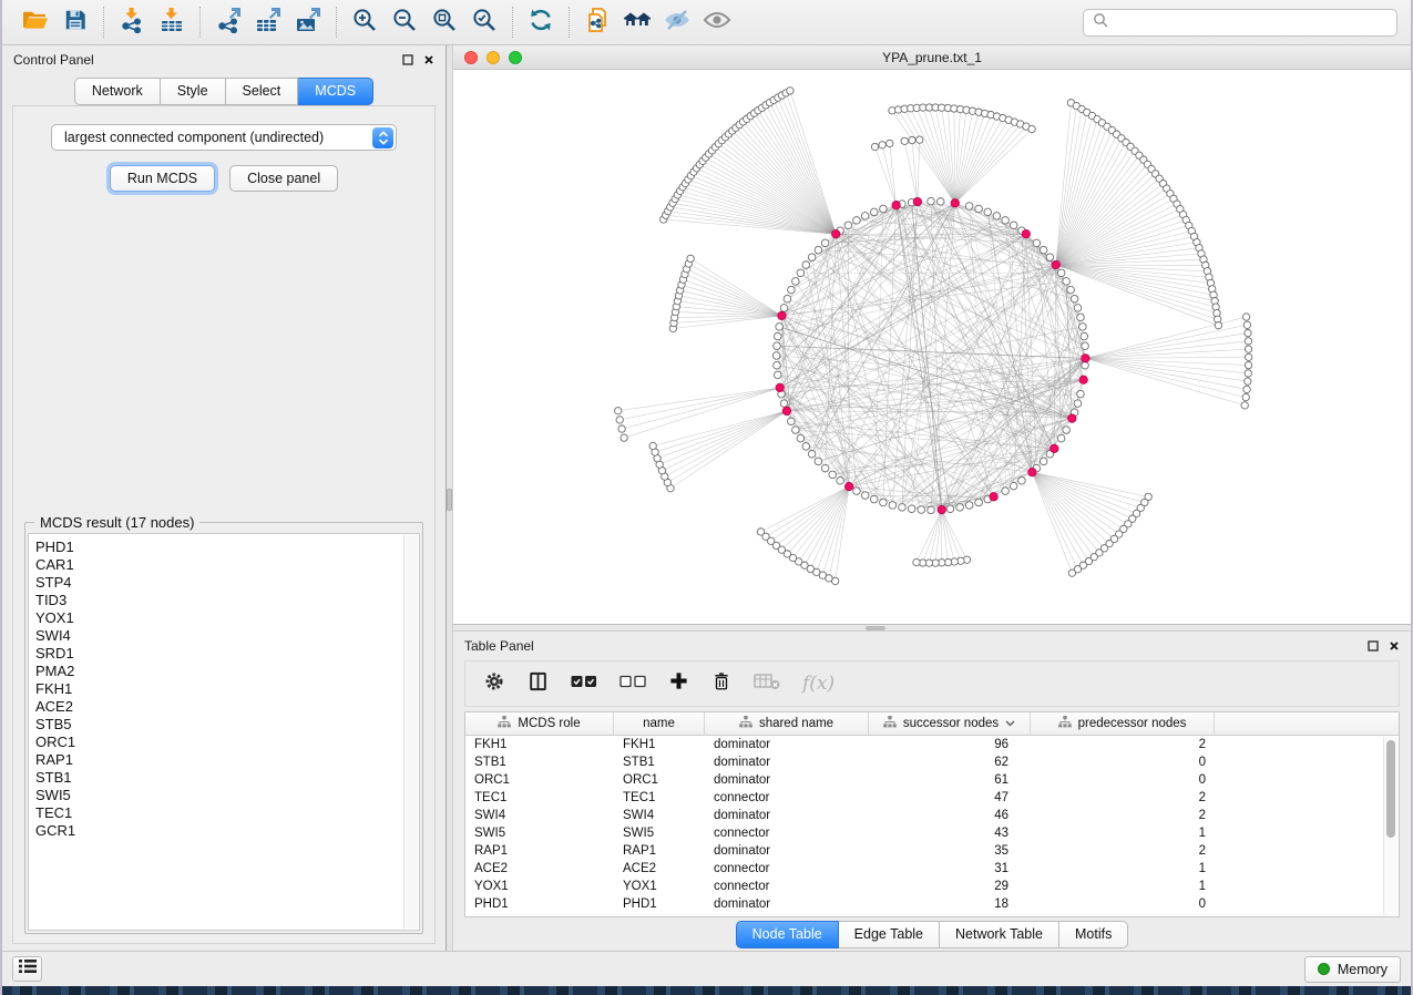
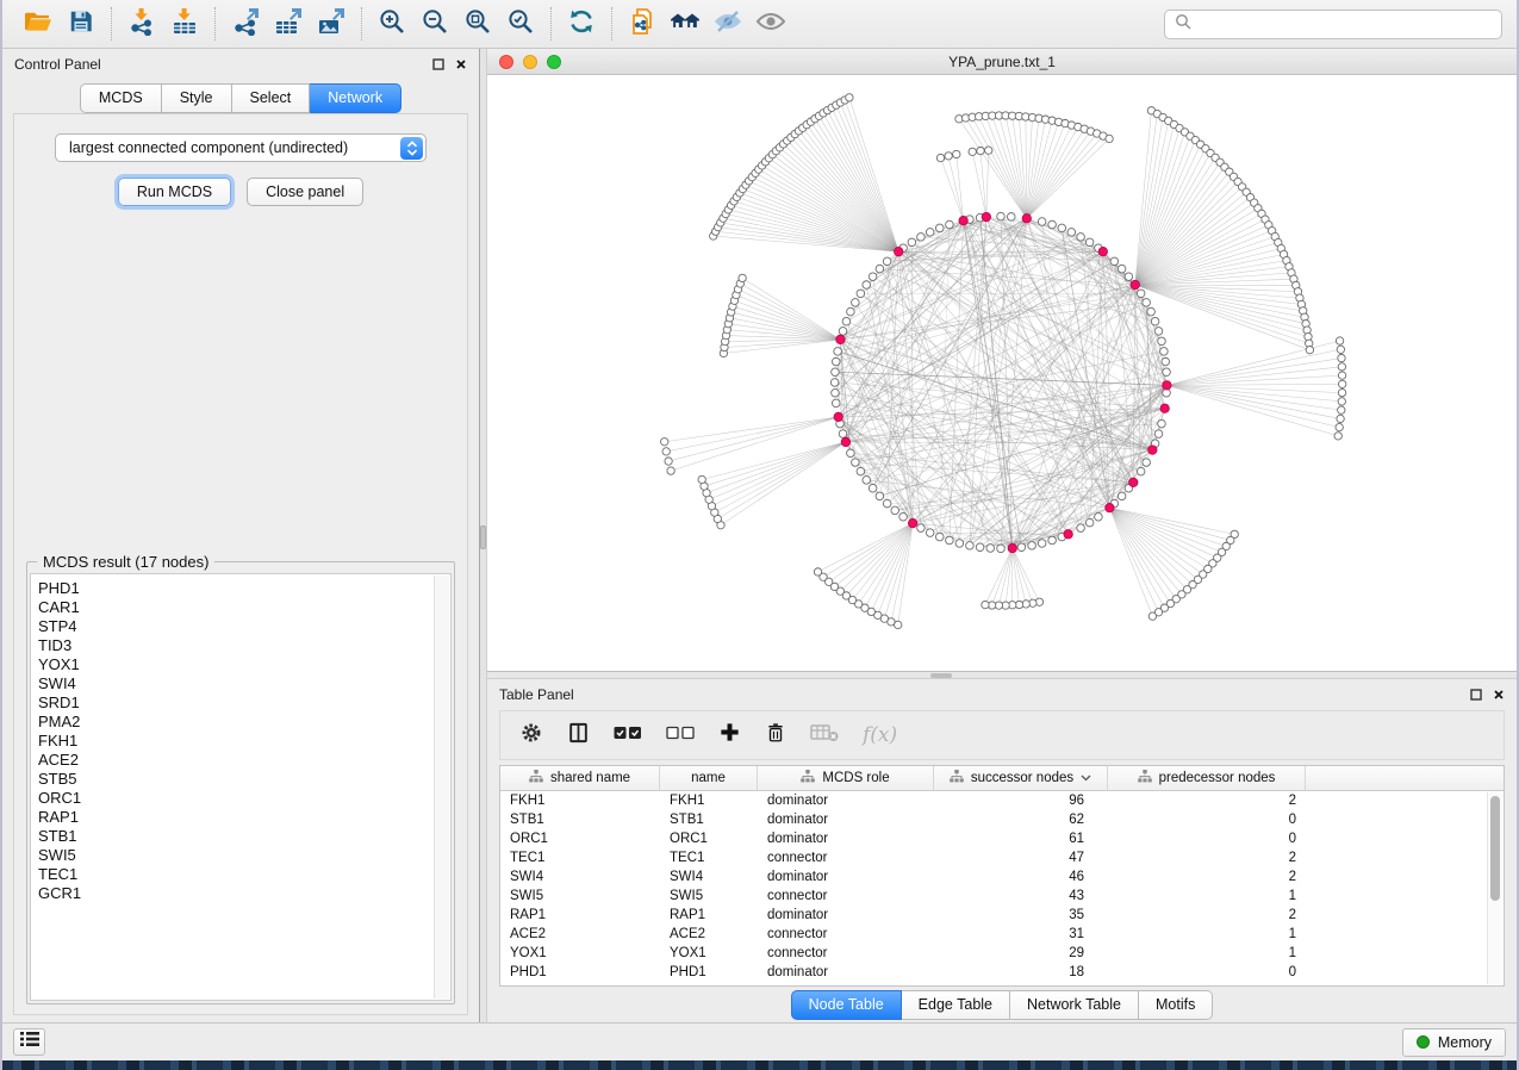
  Control Panel
- Network
+ MCDS
  Style
  Select
- MCDS
+ Network
  largest connected component (undirected)
  Run MCDS
  Close panel
  MCDS result (17 nodes)
  PHD1
  CAR1
  STP4
  TID3
  YOX1
  SWI4
  SRD1
  PMA2
  FKH1
  ACE2
  STB5
  ORC1
  RAP1
  STB1
  SWI5
  TEC1
  GCR1
  YPA_prune.txt_1
  Table Panel
  f(x)
- MCDS role
+ shared name
  name
- shared name
+ MCDS role
  successor nodes
  predecessor nodes
  FKH1
  FKH1
  dominator
  96
  2
  STB1
  STB1
  dominator
  62
  0
  ORC1
  ORC1
  dominator
  61
  0
  TEC1
  TEC1
  connector
  47
  2
  SWI4
  SWI4
  dominator
  46
  2
  SWI5
  SWI5
  connector
  43
  1
  RAP1
  RAP1
  dominator
  35
  2
  ACE2
  ACE2
  connector
  31
  1
  YOX1
  YOX1
  connector
  29
  1
  PHD1
  PHD1
  dominator
  18
  0
  Node Table
  Edge Table
  Network Table
  Motifs
  Memory
